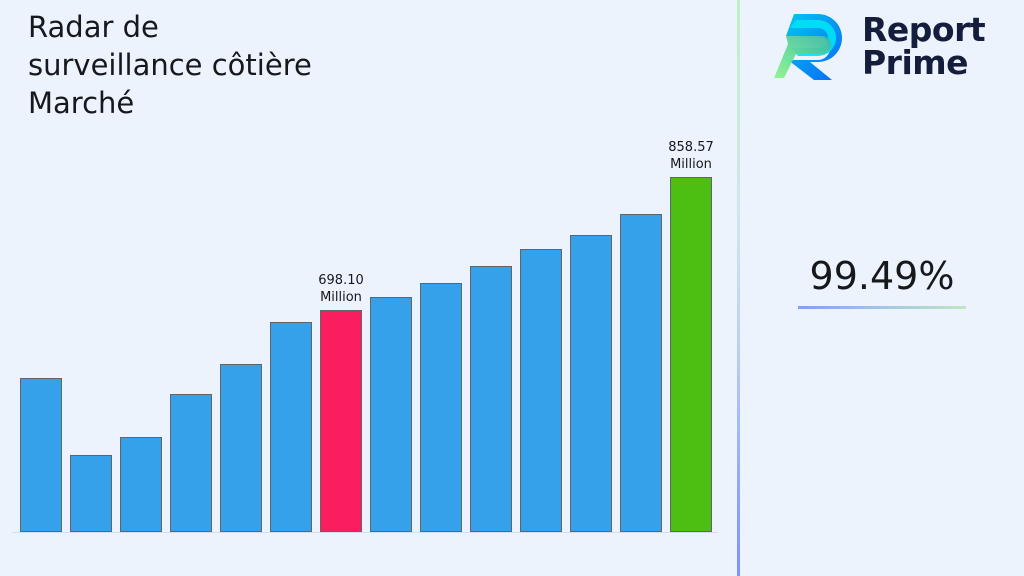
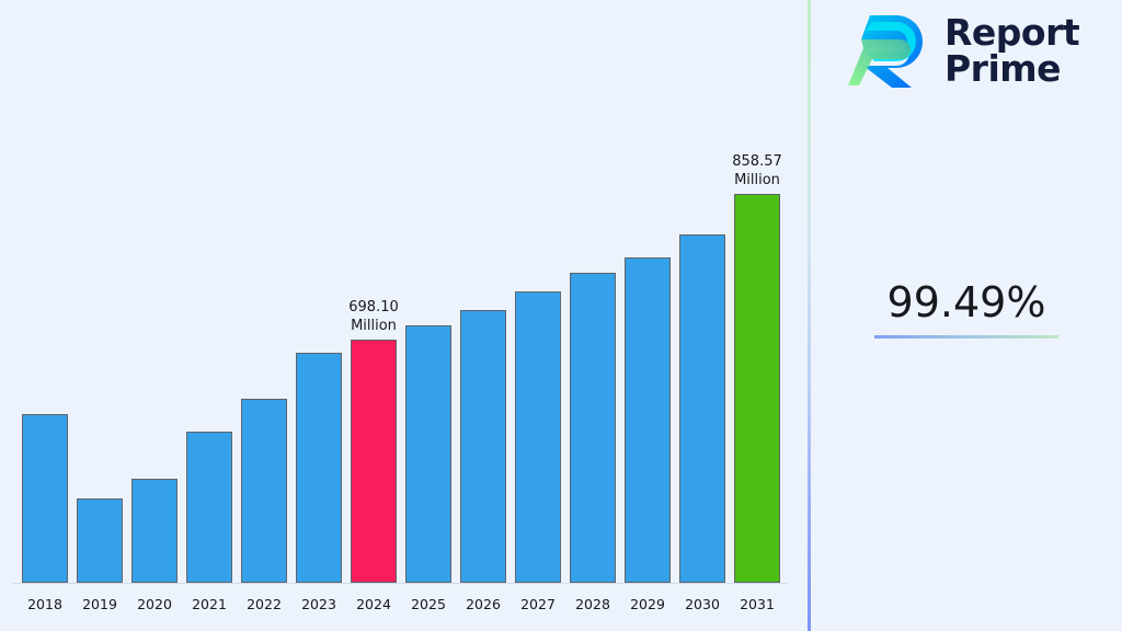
- Radar de
- surveillance côtière
- Marché
  698.10
  Million
  858.57
  Million
+ 2018
+ 2019
+ 2020
+ 2021
+ 2022
+ 2023
+ 2024
+ 2025
+ 2026
+ 2027
+ 2028
+ 2029
+ 2030
+ 2031
  Report
  Prime
  99.49%
